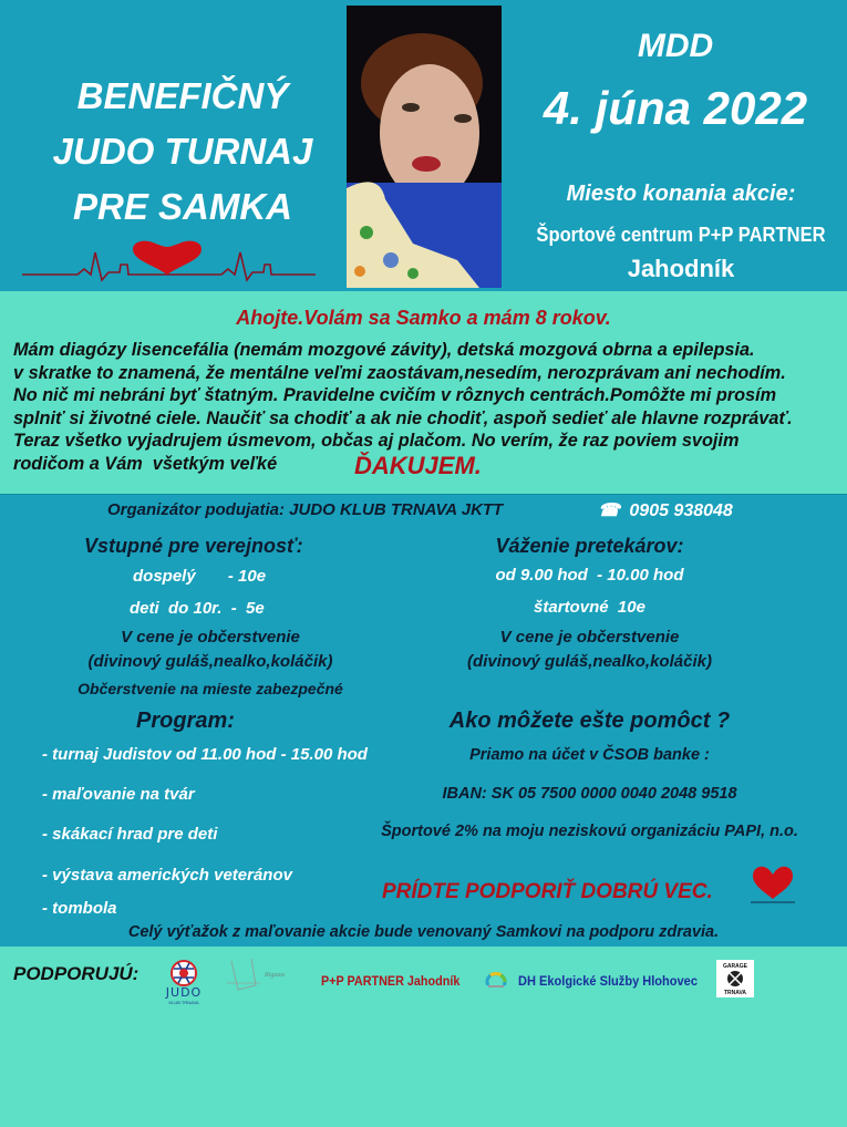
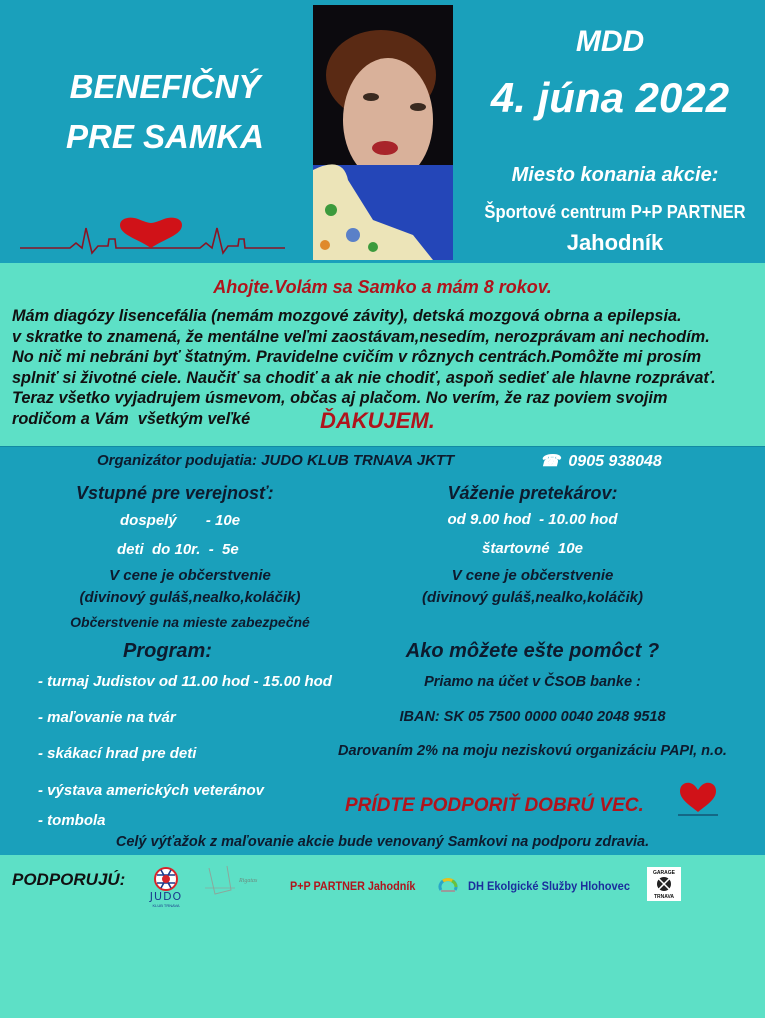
  BENEFIČNÝ
- JUDO TURNAJ
  PRE SAMKA
  MDD
  4. júna 2022
  Miesto konania akcie:
  Športové centrum P+P PARTNER
  Jahodník
  Ahojte.Volám sa Samko a mám 8 rokov.
  Mám diagózy lisencefália (nemám mozgové závity), detská mozgová obrna a epilepsia.
  v skratke to znamená, že mentálne veľmi zaostávam,nesedím, nerozprávam ani nechodím.
  No nič mi nebráni byť štatným. Pravidelne cvičím v rôznych centrách.Pomôžte mi prosím
  splniť si životné ciele. Naučiť sa chodiť a ak nie chodiť, aspoň sedieť ale hlavne rozprávať.
  Teraz všetko vyjadrujem úsmevom, občas aj plačom. No verím, že raz poviem svojim
  rodičom a Vám všetkým veľké
  ĎAKUJEM.
  Organizátor podujatia: JUDO KLUB TRNAVA JKTT
  ☎ 0905 938048
  Vstupné pre verejnosť:
  dospelý - 10e
  deti do 10r. - 5e
  V cene je občerstvenie
  (divinový guláš,nealko,koláčik)
  Občerstvenie na mieste zabezpečné
  Váženie pretekárov:
  od 9.00 hod - 10.00 hod
  štartovné 10e
  V cene je občerstvenie
  (divinový guláš,nealko,koláčik)
  Program:
  - turnaj Judistov od 11.00 hod - 15.00 hod
  - maľovanie na tvár
  - skákací hrad pre deti
  - výstava amerických veteránov
  - tombola
  Ako môžete ešte pomôct ?
  Priamo na účet v ČSOB banke :
  IBAN: SK 05 7500 0000 0040 2048 9518
- Športové 2% na moju neziskovú organizáciu PAPI, n.o.
+ Darovaním 2% na moju neziskovú organizáciu PAPI, n.o.
  PRÍDTE PODPORIŤ DOBRÚ VEC.
  Celý výťažok z maľovanie akcie bude venovaný Samkovi na podporu zdravia.
  PODPORUJÚ:
  JUDO
  P+P PARTNER Jahodník
  DH Ekolgické Služby Hlohovec
